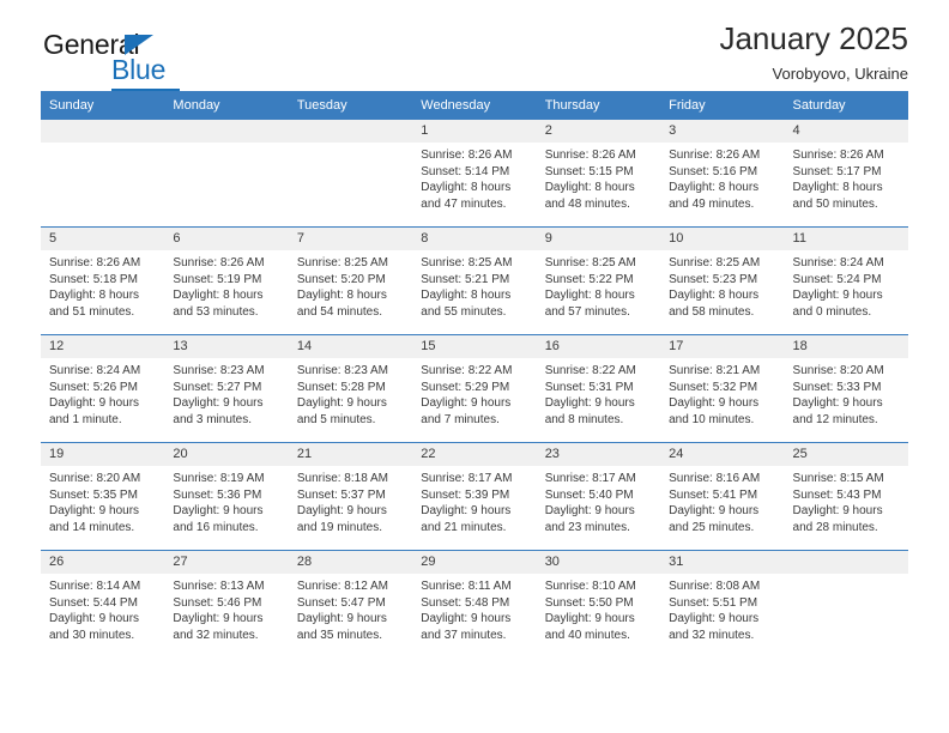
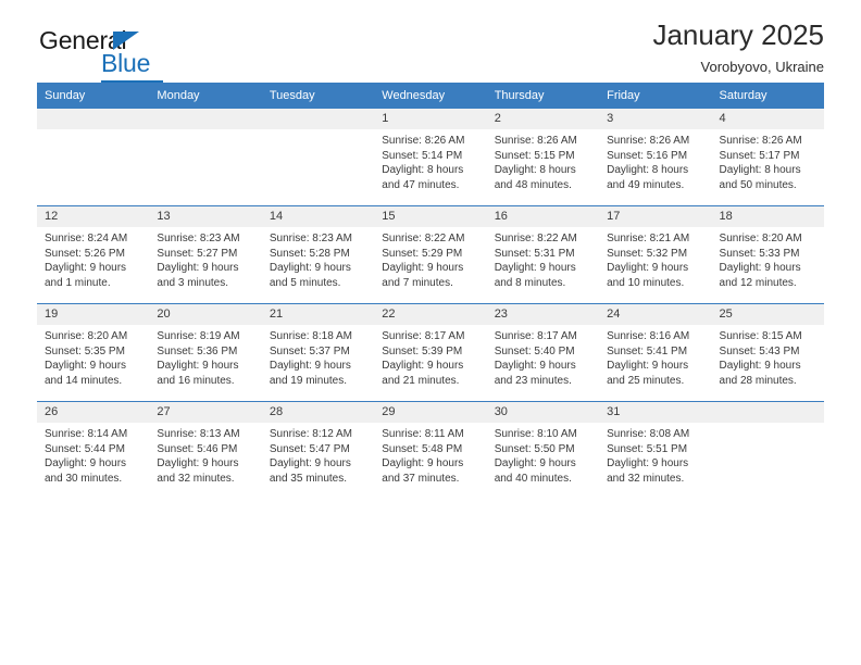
  General
  Blue
  January 2025
  Vorobyovo, Ukraine
  Sunday	Monday	Tuesday	Wednesday	Thursday	Friday	Saturday
  			1Sunrise: 8:26 AMSunset: 5:14 PMDaylight: 8 hoursand 47 minutes.	2Sunrise: 8:26 AMSunset: 5:15 PMDaylight: 8 hoursand 48 minutes.	3Sunrise: 8:26 AMSunset: 5:16 PMDaylight: 8 hoursand 49 minutes.	4Sunrise: 8:26 AMSunset: 5:17 PMDaylight: 8 hoursand 50 minutes.
- 5Sunrise: 8:26 AMSunset: 5:18 PMDaylight: 8 hoursand 51 minutes.	6Sunrise: 8:26 AMSunset: 5:19 PMDaylight: 8 hoursand 53 minutes.	7Sunrise: 8:25 AMSunset: 5:20 PMDaylight: 8 hoursand 54 minutes.	8Sunrise: 8:25 AMSunset: 5:21 PMDaylight: 8 hoursand 55 minutes.	9Sunrise: 8:25 AMSunset: 5:22 PMDaylight: 8 hoursand 57 minutes.	10Sunrise: 8:25 AMSunset: 5:23 PMDaylight: 8 hoursand 58 minutes.	11Sunrise: 8:24 AMSunset: 5:24 PMDaylight: 9 hoursand 0 minutes.
  12Sunrise: 8:24 AMSunset: 5:26 PMDaylight: 9 hoursand 1 minute.	13Sunrise: 8:23 AMSunset: 5:27 PMDaylight: 9 hoursand 3 minutes.	14Sunrise: 8:23 AMSunset: 5:28 PMDaylight: 9 hoursand 5 minutes.	15Sunrise: 8:22 AMSunset: 5:29 PMDaylight: 9 hoursand 7 minutes.	16Sunrise: 8:22 AMSunset: 5:31 PMDaylight: 9 hoursand 8 minutes.	17Sunrise: 8:21 AMSunset: 5:32 PMDaylight: 9 hoursand 10 minutes.	18Sunrise: 8:20 AMSunset: 5:33 PMDaylight: 9 hoursand 12 minutes.
  19Sunrise: 8:20 AMSunset: 5:35 PMDaylight: 9 hoursand 14 minutes.	20Sunrise: 8:19 AMSunset: 5:36 PMDaylight: 9 hoursand 16 minutes.	21Sunrise: 8:18 AMSunset: 5:37 PMDaylight: 9 hoursand 19 minutes.	22Sunrise: 8:17 AMSunset: 5:39 PMDaylight: 9 hoursand 21 minutes.	23Sunrise: 8:17 AMSunset: 5:40 PMDaylight: 9 hoursand 23 minutes.	24Sunrise: 8:16 AMSunset: 5:41 PMDaylight: 9 hoursand 25 minutes.	25Sunrise: 8:15 AMSunset: 5:43 PMDaylight: 9 hoursand 28 minutes.
  26Sunrise: 8:14 AMSunset: 5:44 PMDaylight: 9 hoursand 30 minutes.	27Sunrise: 8:13 AMSunset: 5:46 PMDaylight: 9 hoursand 32 minutes.	28Sunrise: 8:12 AMSunset: 5:47 PMDaylight: 9 hoursand 35 minutes.	29Sunrise: 8:11 AMSunset: 5:48 PMDaylight: 9 hoursand 37 minutes.	30Sunrise: 8:10 AMSunset: 5:50 PMDaylight: 9 hoursand 40 minutes.	31Sunrise: 8:08 AMSunset: 5:51 PMDaylight: 9 hoursand 32 minutes.
